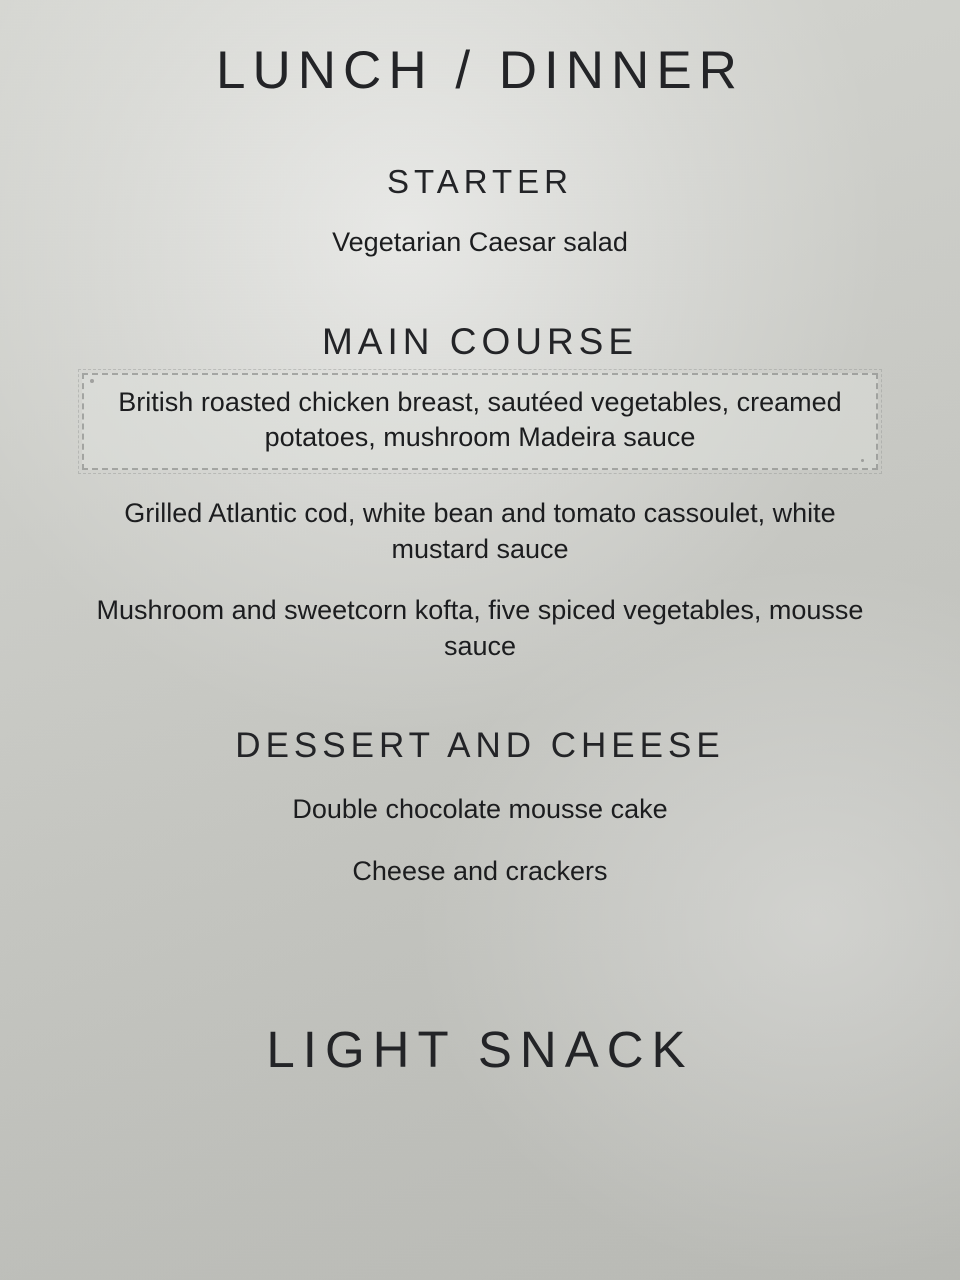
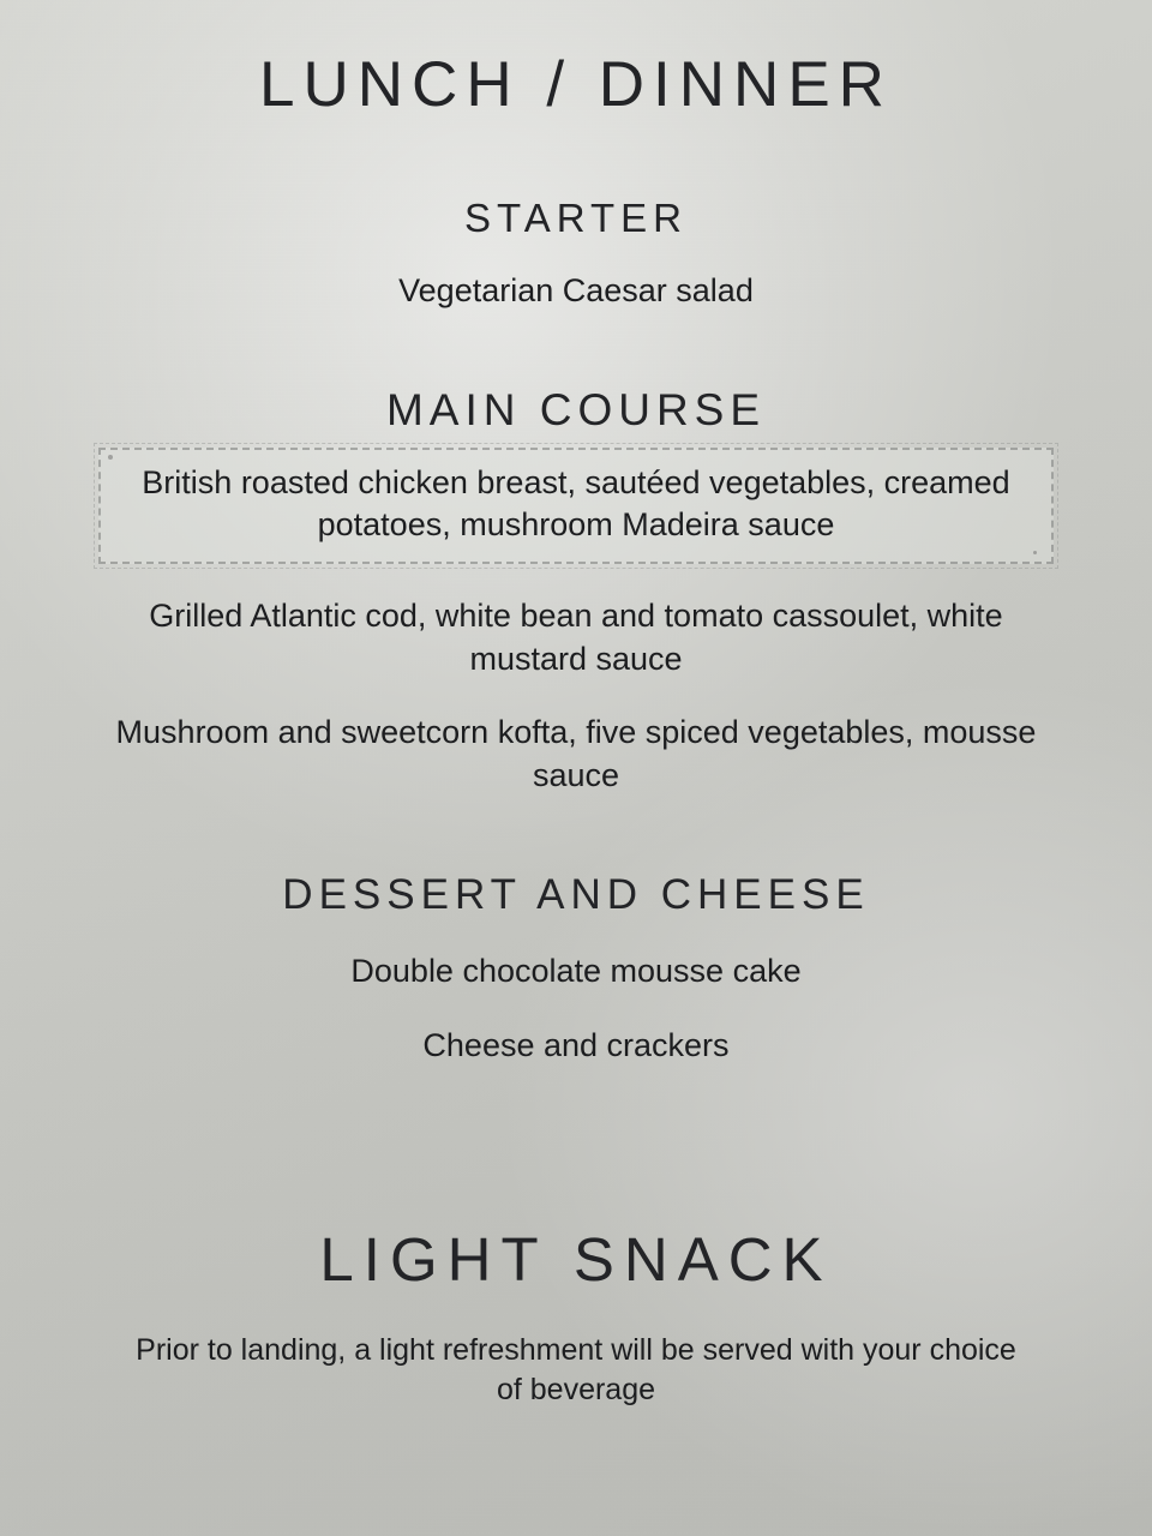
  LUNCH / DINNER
  STARTER
  Vegetarian Caesar salad
  MAIN COURSE
  British roasted chicken breast, sautéed vegetables, creamed potatoes, mushroom Madeira sauce
  Grilled Atlantic cod, white bean and tomato cassoulet, white mustard sauce
  Mushroom and sweetcorn kofta, five spiced vegetables, mousse sauce
  DESSERT AND CHEESE
  Double chocolate mousse cake
  Cheese and crackers
  LIGHT SNACK
+ Prior to landing, a light refreshment will be served with your choice of beverage
